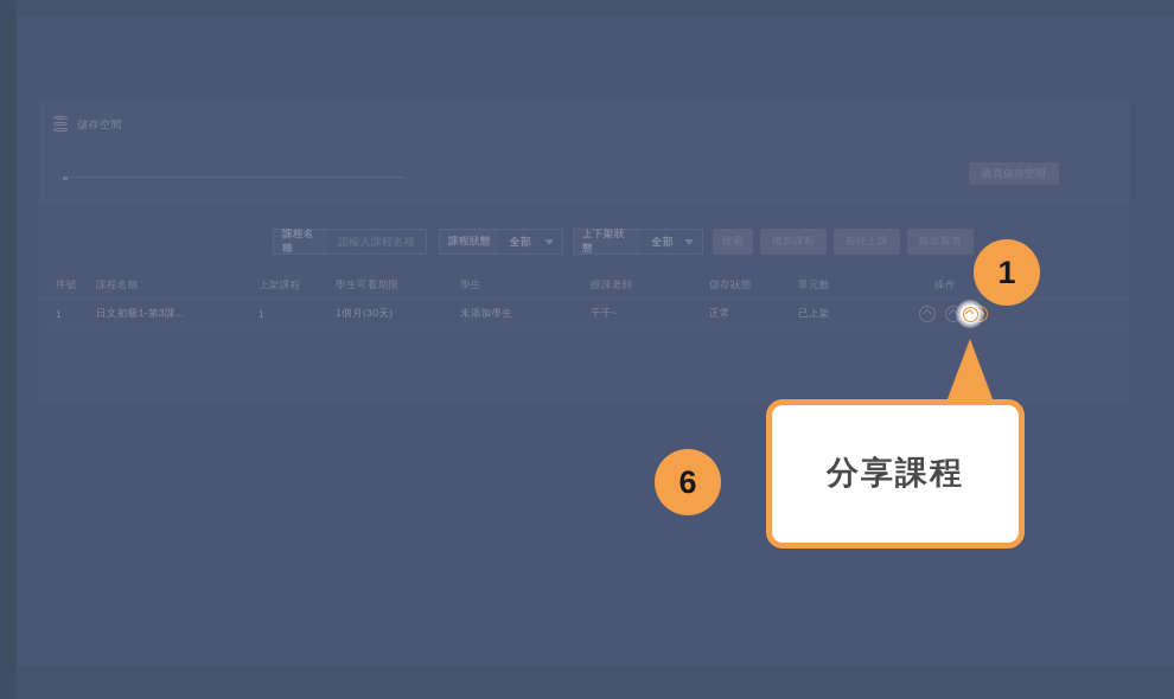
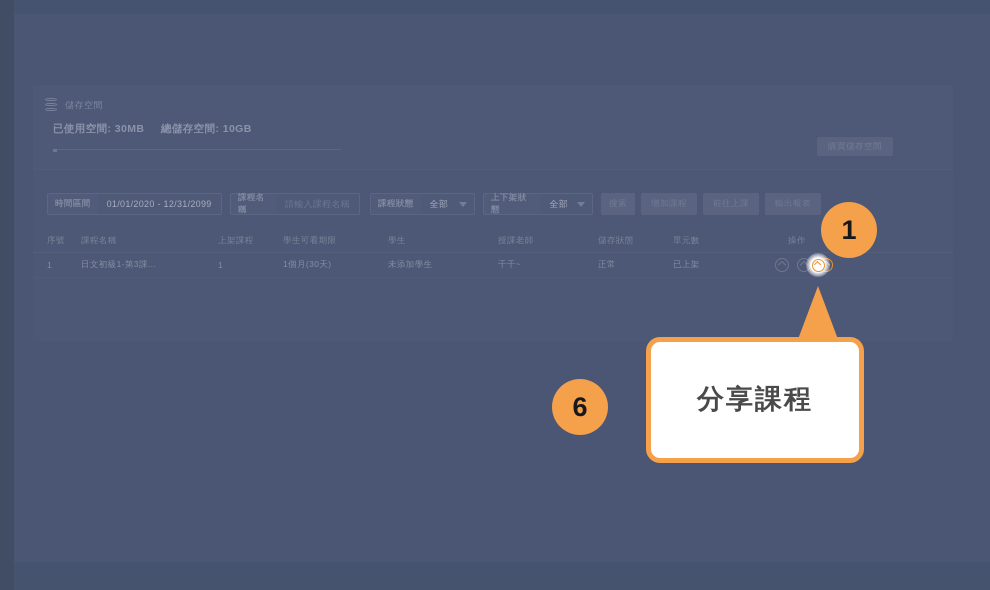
  儲存空間
+ 已使用空間: 30MB 總儲存空間: 10GB
+ 時間區間
+ 01/01/2020 - 12/31/2099
  課程名稱
  請輸入課程名稱
  課程狀態
  全部
  上下架狀態
  全部
  序號
  課程名稱
  上架課程
  學生可看期限
  學生
  授課老師
  儲存狀態
  單元數
  操作
  1
  日文初級1-第3課...
  1
  1個月(30天)
  未添加學生
  千千~
  正常
  已上架
  1
  分享課程
  6
